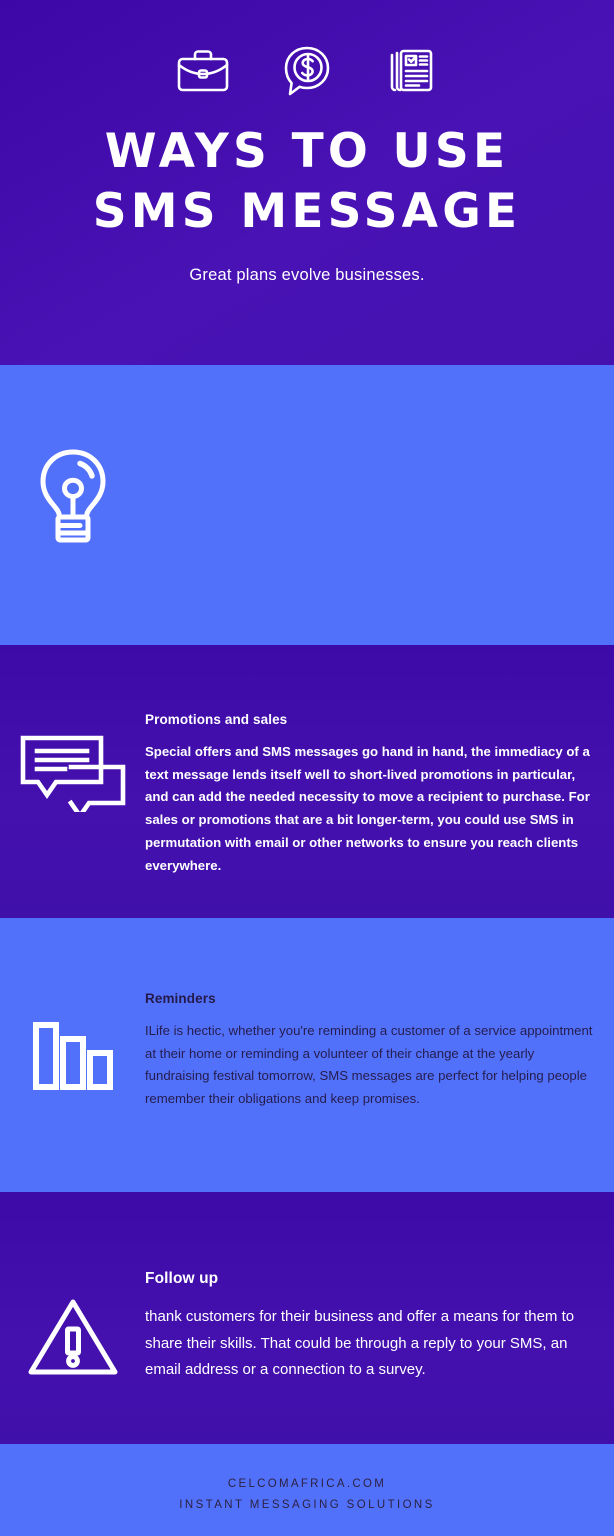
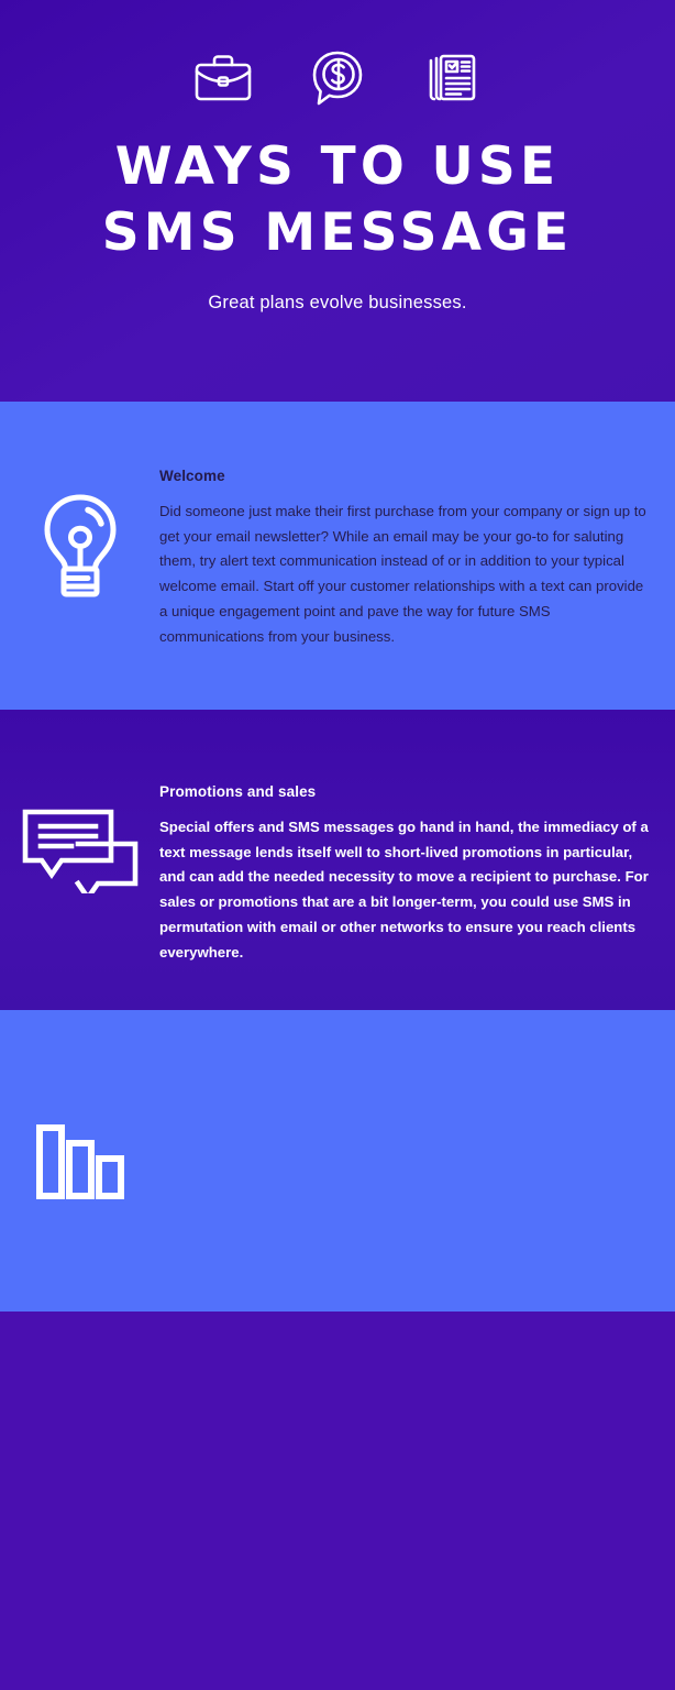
  WAYS TO USE
  SMS MESSAGE
  Great plans evolve businesses.
+ Welcome
+ Did someone just make their first purchase from your company or sign up to get your email newsletter? While an email may be your go-to for saluting them, try alert text communication instead of or in addition to your typical welcome email. Start off your customer relationships with a text can provide a unique engagement point and pave the way for future SMS communications from your business.
  Promotions and sales
  Special offers and SMS messages go hand in hand, the immediacy of a text message lends itself well to short-lived promotions in particular, and can add the needed necessity to move a recipient to purchase. For sales or promotions that are a bit longer-term, you could use SMS in permutation with email or other networks to ensure you reach clients everywhere.
- Reminders
- ILife is hectic, whether you're reminding a customer of a service appointment at their home or reminding a volunteer of their change at the yearly fundraising festival tomorrow, SMS messages are perfect for helping people remember their obligations and keep promises.
- Follow up
- thank customers for their business and offer a means for them to share their skills. That could be through a reply to your SMS, an email address or a connection to a survey.
- CELCOMAFRICA.COM
- INSTANT MESSAGING SOLUTIONS
